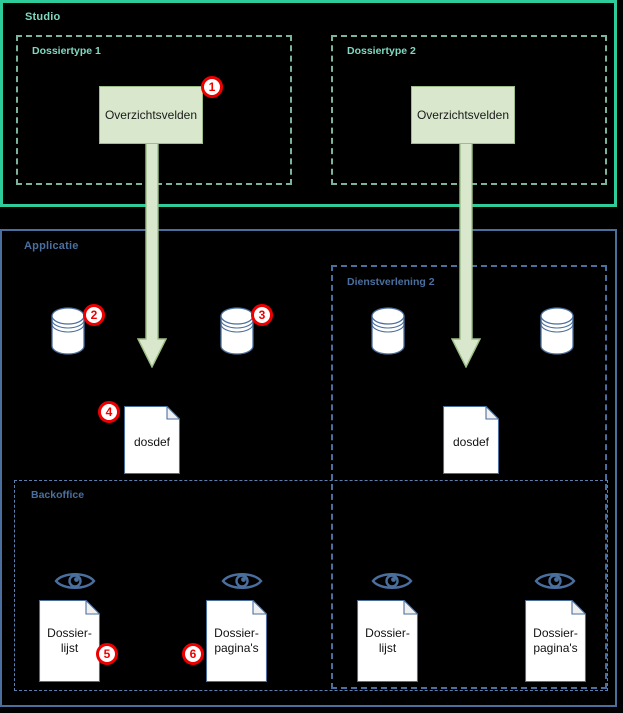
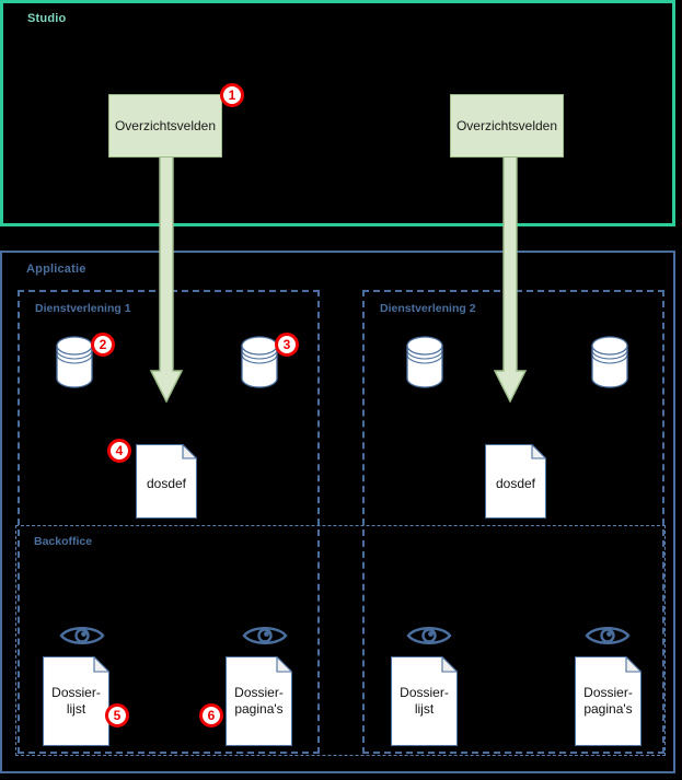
  Studio
- Dossiertype 1
- Dossiertype 2
  Overzichtsvelden
  Overzichtsvelden
  Applicatie
+ Dienstverlening 1
  Dienstverlening 2
  Backoffice
  dosdef
  dosdef
  Dossier-
  lijst
  Dossier-
  pagina's
  Dossier-
  lijst
  Dossier-
  pagina's
  1
  2
  3
  4
  5
  6
